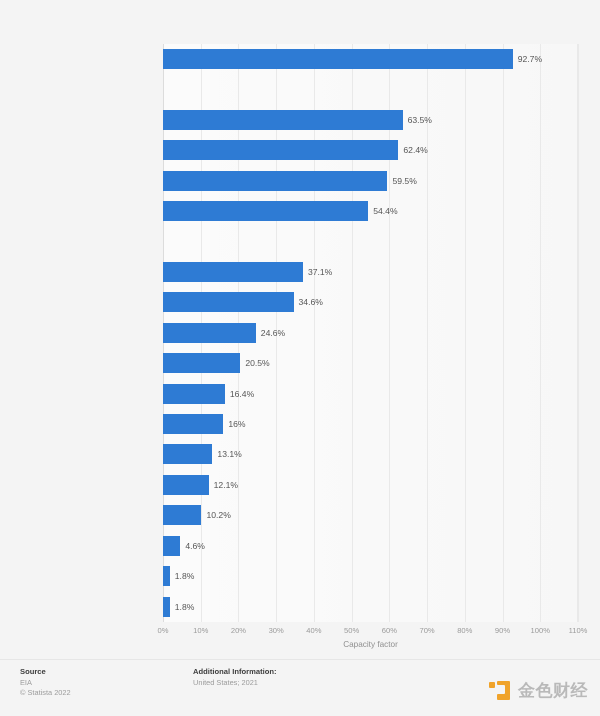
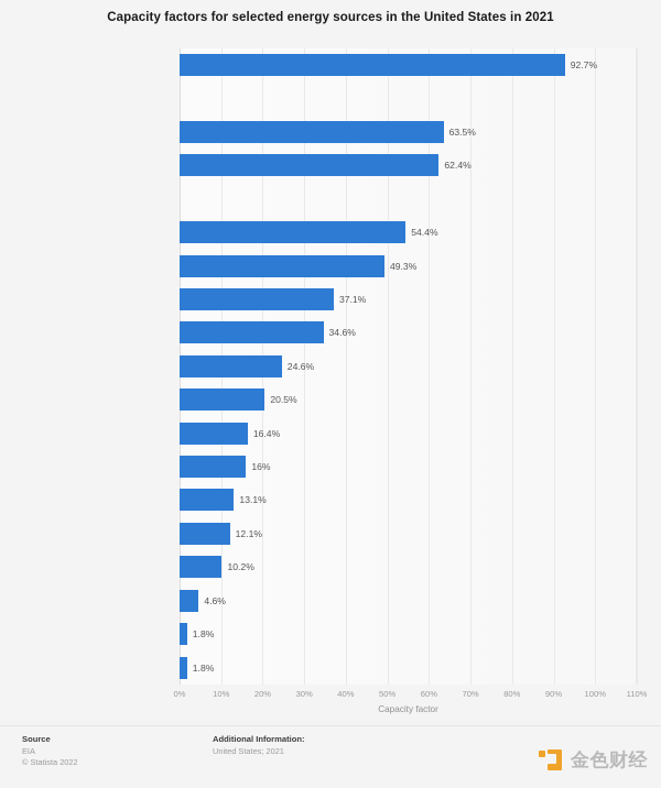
+ Capacity factors for selected energy sources in the United States in 2021
  92.7%
  63.5%
  62.4%
- 59.5%
  54.4%
+ 49.3%
  37.1%
  34.6%
  24.6%
  20.5%
  16.4%
  16%
  13.1%
  12.1%
  10.2%
  4.6%
  1.8%
  1.8%
  0%
  10%
  20%
  30%
  40%
  50%
  60%
  70%
  80%
  90%
  100%
  110%
  Capacity factor
  Source
  EIA
  © Statista 2022
  Additional Information:
  United States; 2021
  金色财经
